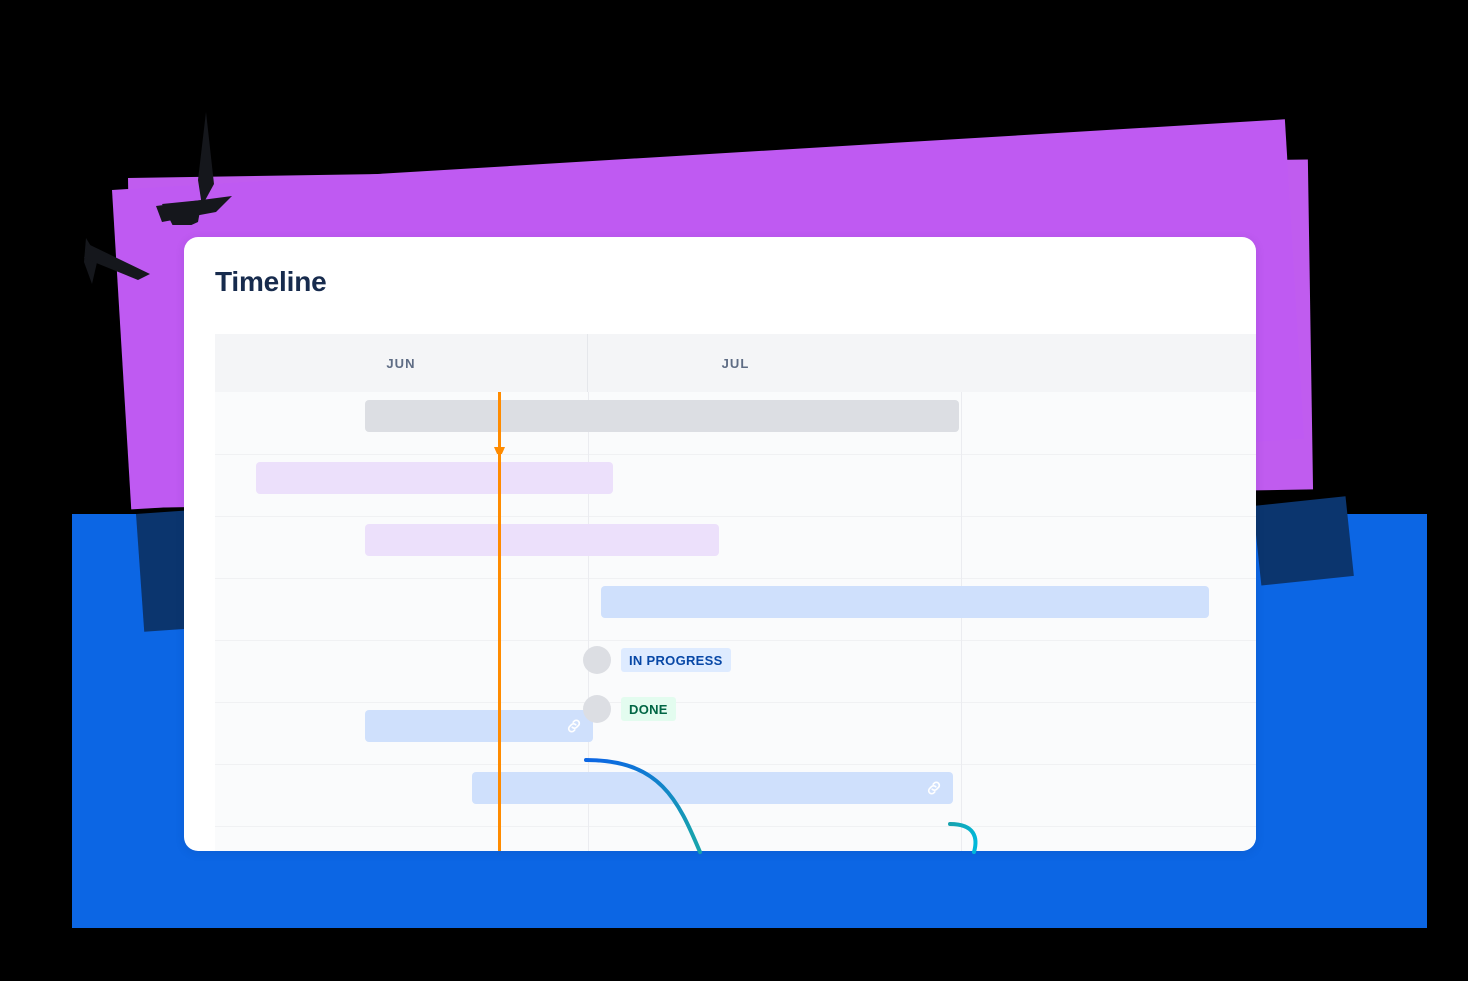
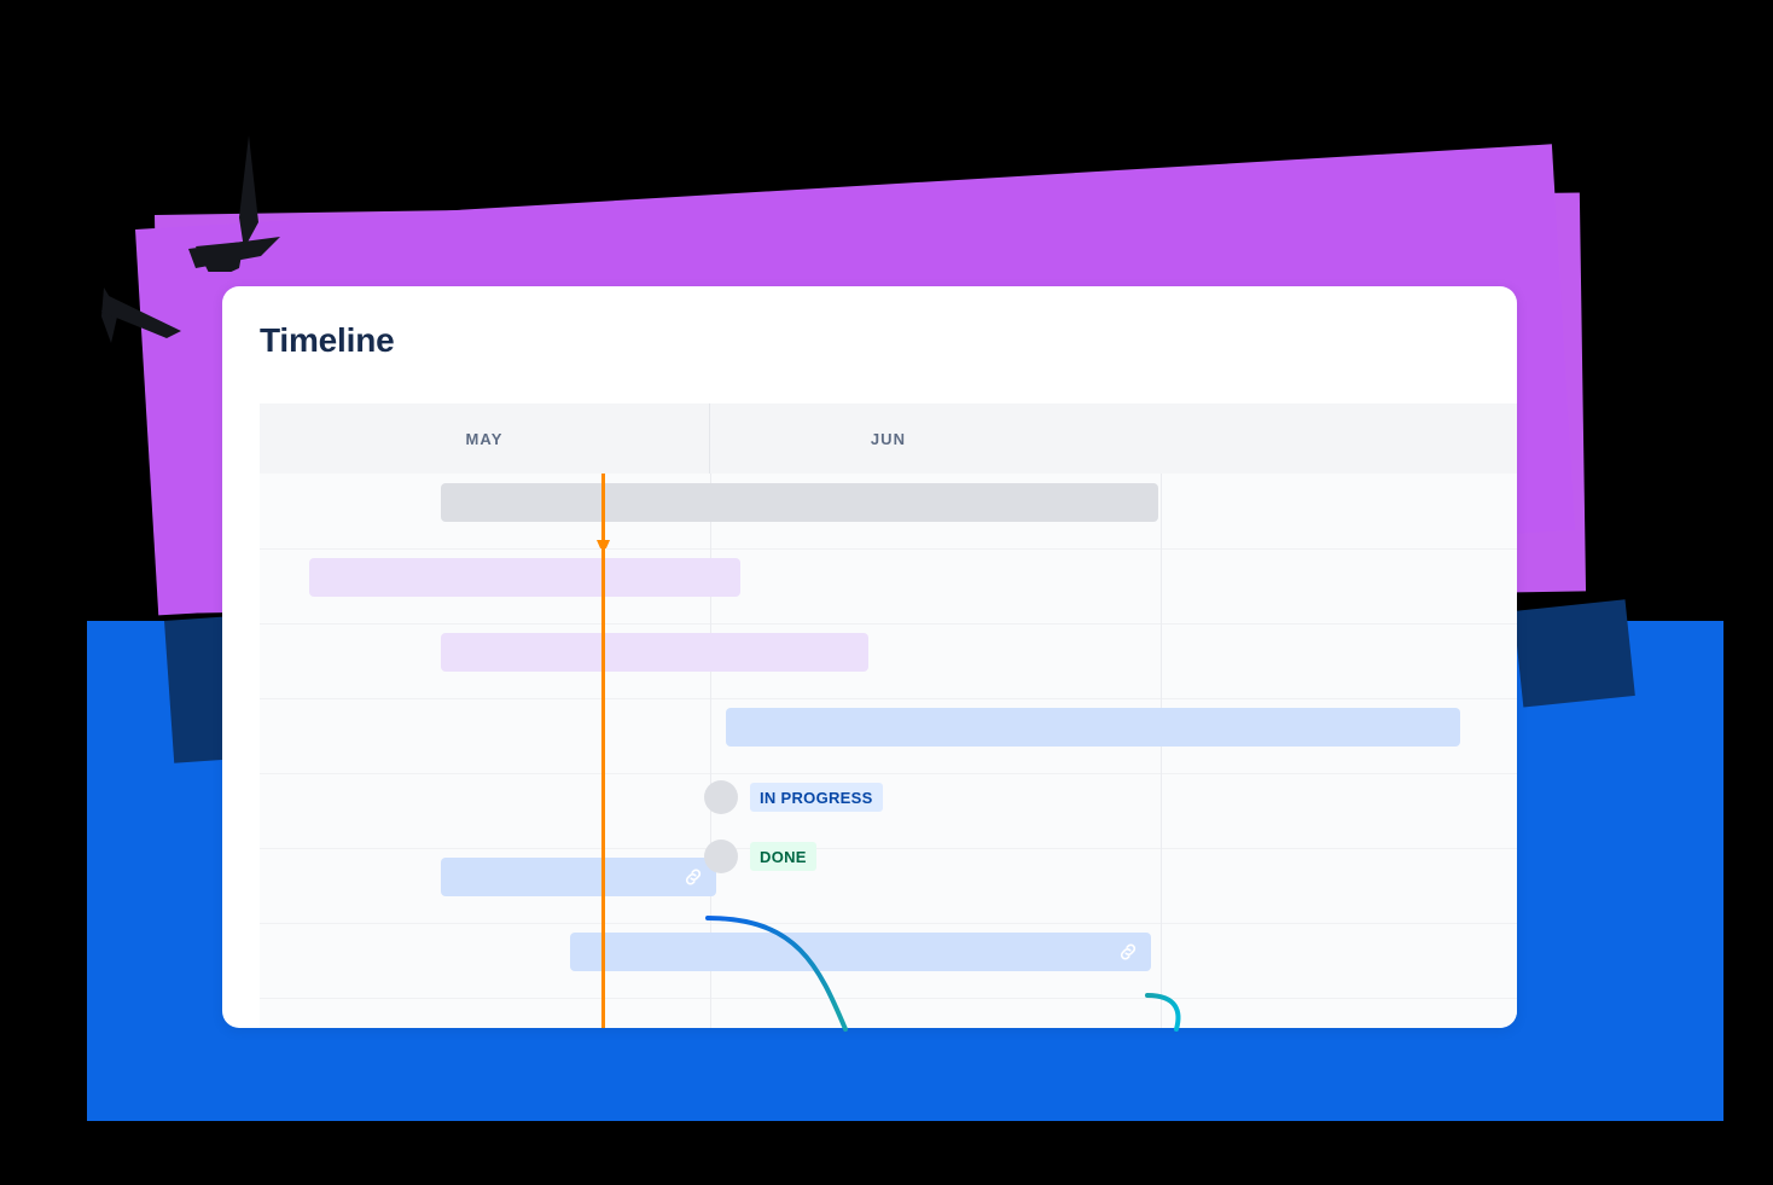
  Timeline
+ MAY
  JUN
- JUL
  IN PROGRESS
  DONE
